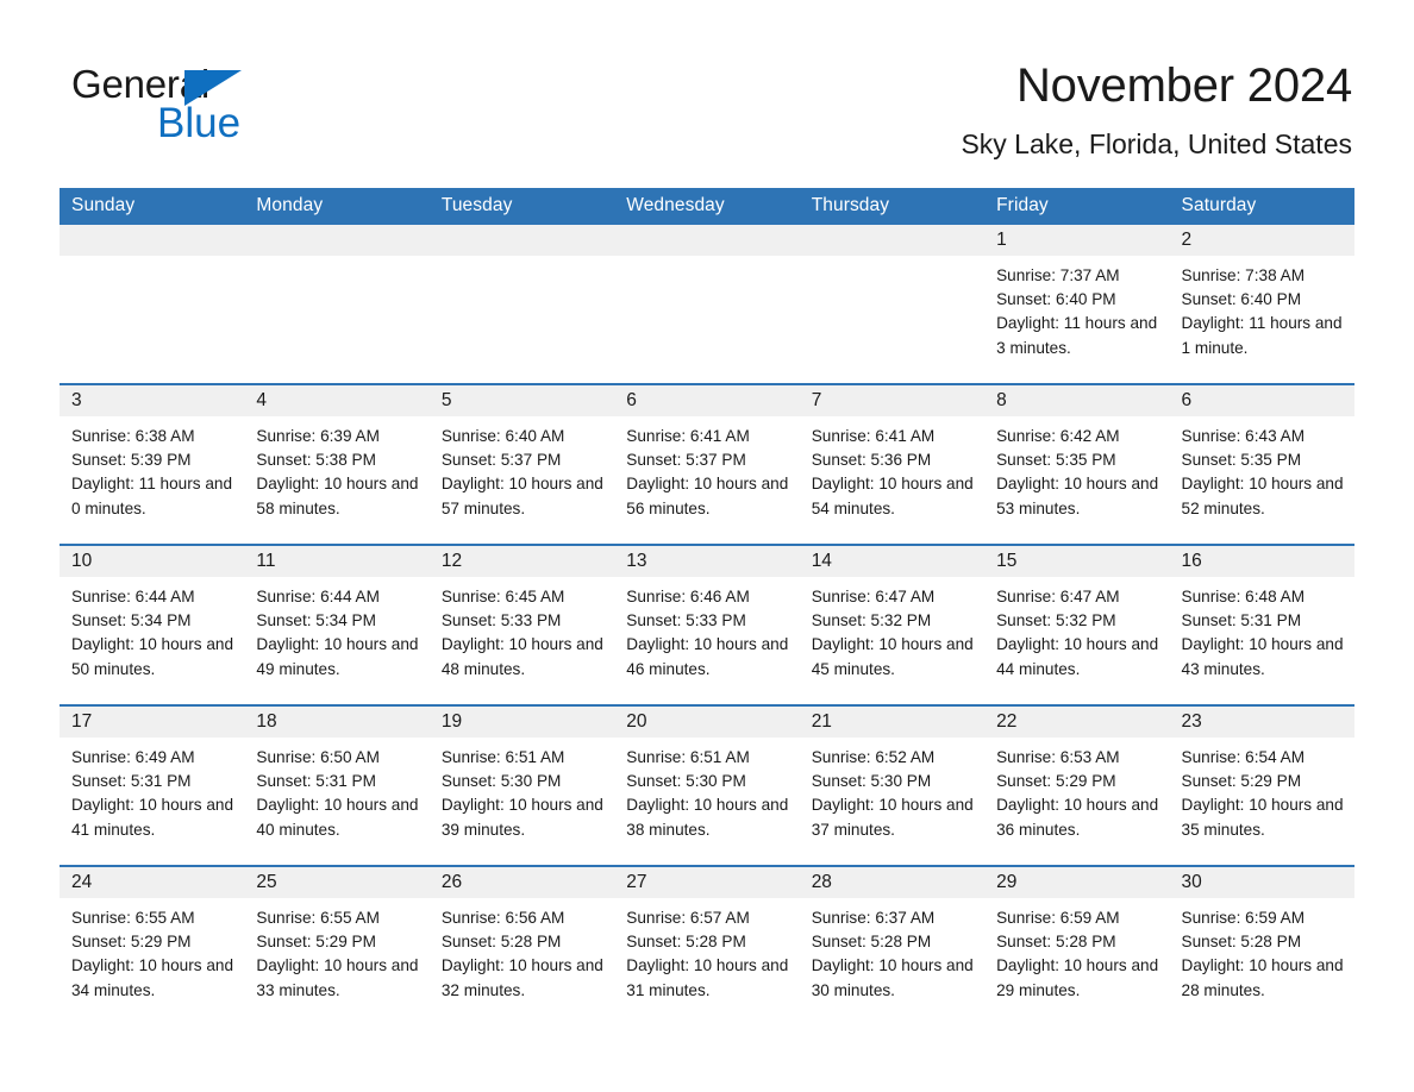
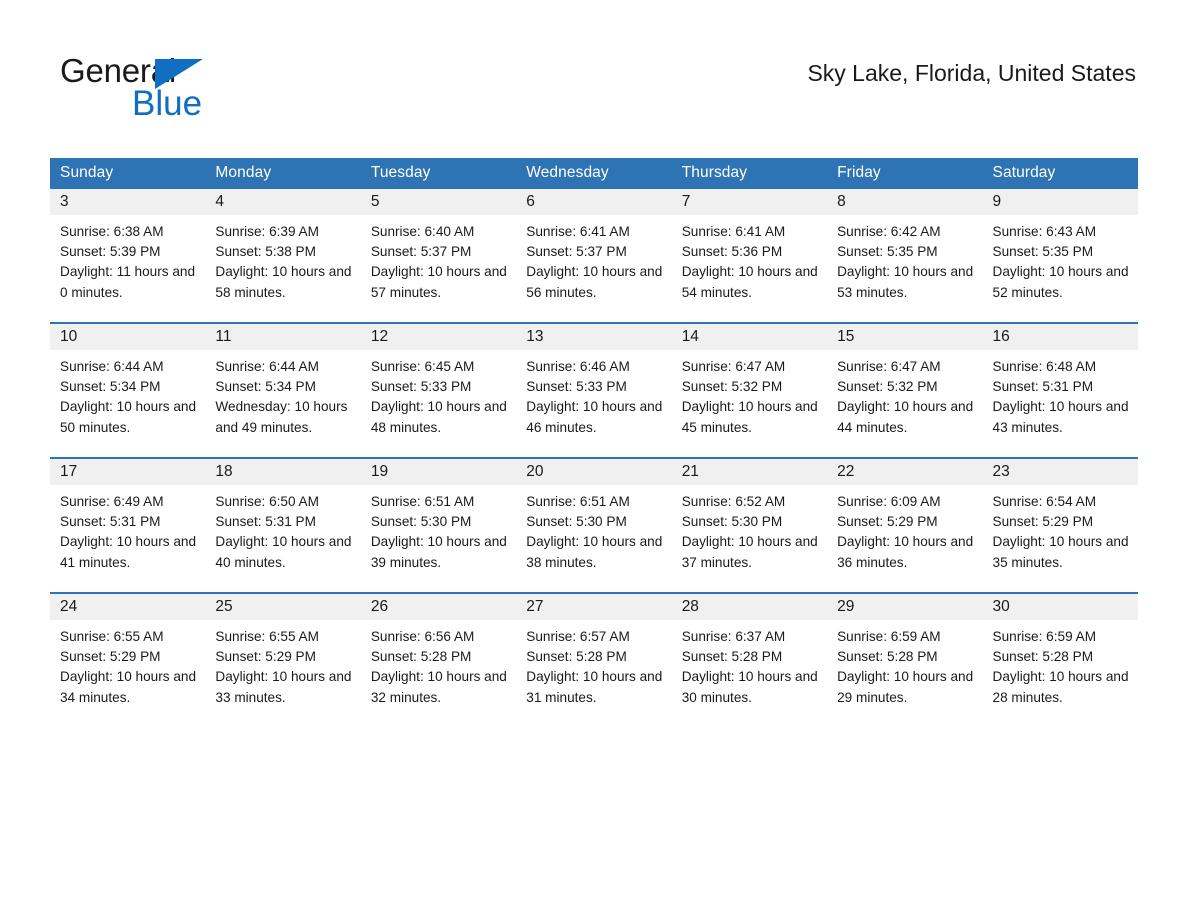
  General
  Blue
- November 2024
  Sky Lake, Florida, United States
  Sunday	Monday	Tuesday	Wednesday	Thursday	Friday	Saturday
- 					1Sunrise: 7:37 AMSunset: 6:40 PMDaylight: 11 hours and 3 minutes.	2Sunrise: 7:38 AMSunset: 6:40 PMDaylight: 11 hours and 1 minute.
- 3Sunrise: 6:38 AMSunset: 5:39 PMDaylight: 11 hours and 0 minutes.	4Sunrise: 6:39 AMSunset: 5:38 PMDaylight: 10 hours and 58 minutes.	5Sunrise: 6:40 AMSunset: 5:37 PMDaylight: 10 hours and 57 minutes.	6Sunrise: 6:41 AMSunset: 5:37 PMDaylight: 10 hours and 56 minutes.	7Sunrise: 6:41 AMSunset: 5:36 PMDaylight: 10 hours and 54 minutes.	8Sunrise: 6:42 AMSunset: 5:35 PMDaylight: 10 hours and 53 minutes.	6Sunrise: 6:43 AMSunset: 5:35 PMDaylight: 10 hours and 52 minutes.
+ 3Sunrise: 6:38 AMSunset: 5:39 PMDaylight: 11 hours and 0 minutes.	4Sunrise: 6:39 AMSunset: 5:38 PMDaylight: 10 hours and 58 minutes.	5Sunrise: 6:40 AMSunset: 5:37 PMDaylight: 10 hours and 57 minutes.	6Sunrise: 6:41 AMSunset: 5:37 PMDaylight: 10 hours and 56 minutes.	7Sunrise: 6:41 AMSunset: 5:36 PMDaylight: 10 hours and 54 minutes.	8Sunrise: 6:42 AMSunset: 5:35 PMDaylight: 10 hours and 53 minutes.	9Sunrise: 6:43 AMSunset: 5:35 PMDaylight: 10 hours and 52 minutes.
- 10Sunrise: 6:44 AMSunset: 5:34 PMDaylight: 10 hours and 50 minutes.	11Sunrise: 6:44 AMSunset: 5:34 PMDaylight: 10 hours and 49 minutes.	12Sunrise: 6:45 AMSunset: 5:33 PMDaylight: 10 hours and 48 minutes.	13Sunrise: 6:46 AMSunset: 5:33 PMDaylight: 10 hours and 46 minutes.	14Sunrise: 6:47 AMSunset: 5:32 PMDaylight: 10 hours and 45 minutes.	15Sunrise: 6:47 AMSunset: 5:32 PMDaylight: 10 hours and 44 minutes.	16Sunrise: 6:48 AMSunset: 5:31 PMDaylight: 10 hours and 43 minutes.
+ 10Sunrise: 6:44 AMSunset: 5:34 PMDaylight: 10 hours and 50 minutes.	11Sunrise: 6:44 AMSunset: 5:34 PMWednesday: 10 hours and 49 minutes.	12Sunrise: 6:45 AMSunset: 5:33 PMDaylight: 10 hours and 48 minutes.	13Sunrise: 6:46 AMSunset: 5:33 PMDaylight: 10 hours and 46 minutes.	14Sunrise: 6:47 AMSunset: 5:32 PMDaylight: 10 hours and 45 minutes.	15Sunrise: 6:47 AMSunset: 5:32 PMDaylight: 10 hours and 44 minutes.	16Sunrise: 6:48 AMSunset: 5:31 PMDaylight: 10 hours and 43 minutes.
- 17Sunrise: 6:49 AMSunset: 5:31 PMDaylight: 10 hours and 41 minutes.	18Sunrise: 6:50 AMSunset: 5:31 PMDaylight: 10 hours and 40 minutes.	19Sunrise: 6:51 AMSunset: 5:30 PMDaylight: 10 hours and 39 minutes.	20Sunrise: 6:51 AMSunset: 5:30 PMDaylight: 10 hours and 38 minutes.	21Sunrise: 6:52 AMSunset: 5:30 PMDaylight: 10 hours and 37 minutes.	22Sunrise: 6:53 AMSunset: 5:29 PMDaylight: 10 hours and 36 minutes.	23Sunrise: 6:54 AMSunset: 5:29 PMDaylight: 10 hours and 35 minutes.
+ 17Sunrise: 6:49 AMSunset: 5:31 PMDaylight: 10 hours and 41 minutes.	18Sunrise: 6:50 AMSunset: 5:31 PMDaylight: 10 hours and 40 minutes.	19Sunrise: 6:51 AMSunset: 5:30 PMDaylight: 10 hours and 39 minutes.	20Sunrise: 6:51 AMSunset: 5:30 PMDaylight: 10 hours and 38 minutes.	21Sunrise: 6:52 AMSunset: 5:30 PMDaylight: 10 hours and 37 minutes.	22Sunrise: 6:09 AMSunset: 5:29 PMDaylight: 10 hours and 36 minutes.	23Sunrise: 6:54 AMSunset: 5:29 PMDaylight: 10 hours and 35 minutes.
  24Sunrise: 6:55 AMSunset: 5:29 PMDaylight: 10 hours and 34 minutes.	25Sunrise: 6:55 AMSunset: 5:29 PMDaylight: 10 hours and 33 minutes.	26Sunrise: 6:56 AMSunset: 5:28 PMDaylight: 10 hours and 32 minutes.	27Sunrise: 6:57 AMSunset: 5:28 PMDaylight: 10 hours and 31 minutes.	28Sunrise: 6:37 AMSunset: 5:28 PMDaylight: 10 hours and 30 minutes.	29Sunrise: 6:59 AMSunset: 5:28 PMDaylight: 10 hours and 29 minutes.	30Sunrise: 6:59 AMSunset: 5:28 PMDaylight: 10 hours and 28 minutes.
